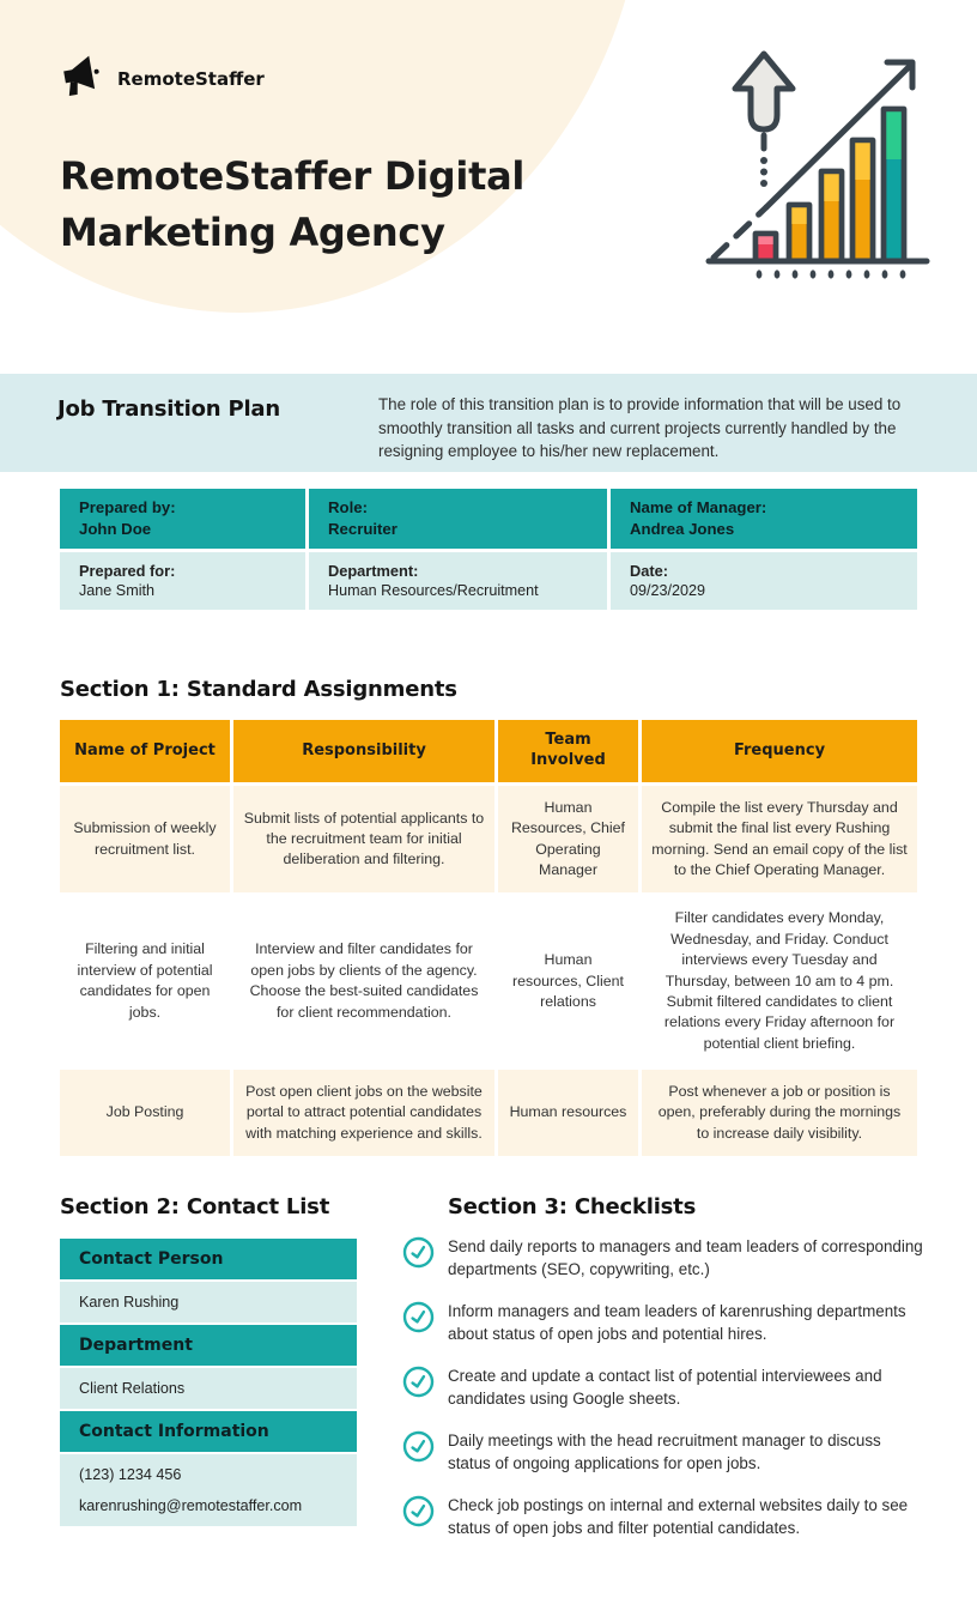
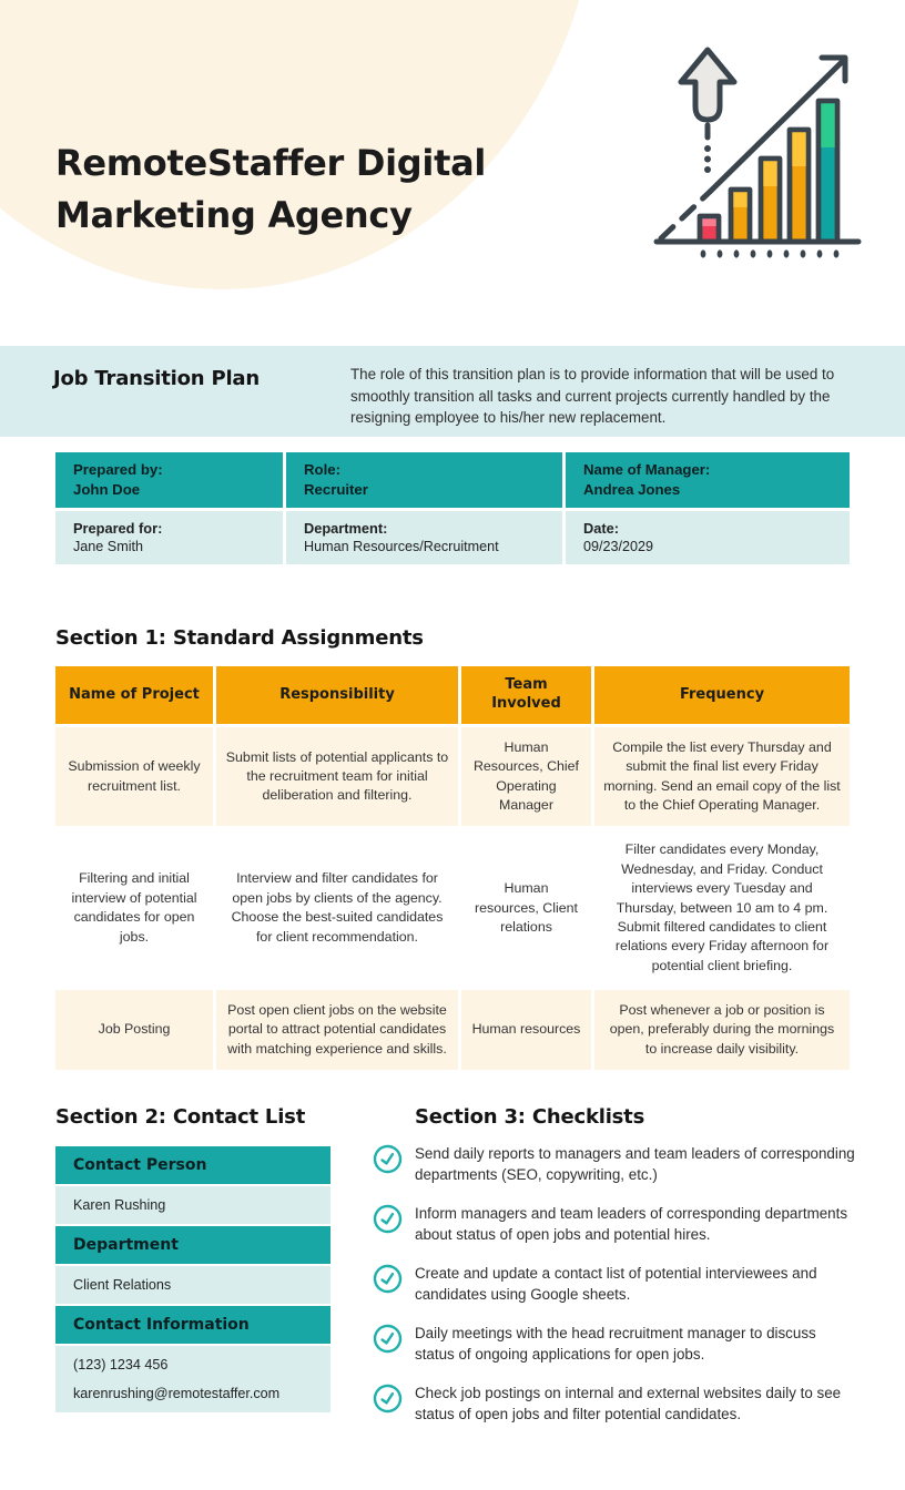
- RemoteStaffer
  RemoteStaffer Digital
  Marketing Agency
  Job Transition Plan
  The role of this transition plan is to provide information that will be used to smoothly transition all tasks and current projects currently handled by the resigning employee to his/her new replacement.
  Prepared by:
  John Doe
  Role:
  Recruiter
  Name of Manager:
  Andrea Jones
  Prepared for:
  Jane Smith
  Department:
  Human Resources/Recruitment
  Date:
  09/23/2029
  Section 1: Standard Assignments
  Name of Project
  Responsibility
  Team Involved
  Frequency
  Submission of weekly recruitment list.
  Submit lists of potential applicants to the recruitment team for initial deliberation and filtering.
  Human Resources, Chief Operating Manager
- Compile the list every Thursday and submit the final list every Rushing morning. Send an email copy of the list to the Chief Operating Manager.
+ Compile the list every Thursday and submit the final list every Friday morning. Send an email copy of the list to the Chief Operating Manager.
  Filtering and initial interview of potential candidates for open jobs.
  Interview and filter candidates for open jobs by clients of the agency. Choose the best-suited candidates for client recommendation.
  Human resources, Client relations
  Filter candidates every Monday, Wednesday, and Friday. Conduct interviews every Tuesday and Thursday, between 10 am to 4 pm. Submit filtered candidates to client relations every Friday afternoon for potential client briefing.
  Job Posting
  Post open client jobs on the website portal to attract potential candidates with matching experience and skills.
  Human resources
  Post whenever a job or position is open, preferably during the mornings to increase daily visibility.
  Section 2: Contact List
  Contact Person
  Karen Rushing
  Department
  Client Relations
  Contact Information
  (123) 1234 456
  karenrushing@remotestaffer.com
  Section 3: Checklists
  Send daily reports to managers and team leaders of corresponding departments (SEO, copywriting, etc.)
- Inform managers and team leaders of karenrushing departments about status of open jobs and potential hires.
+ Inform managers and team leaders of corresponding departments about status of open jobs and potential hires.
  Create and update a contact list of potential interviewees and candidates using Google sheets.
  Daily meetings with the head recruitment manager to discuss status of ongoing applications for open jobs.
  Check job postings on internal and external websites daily to see status of open jobs and filter potential candidates.
